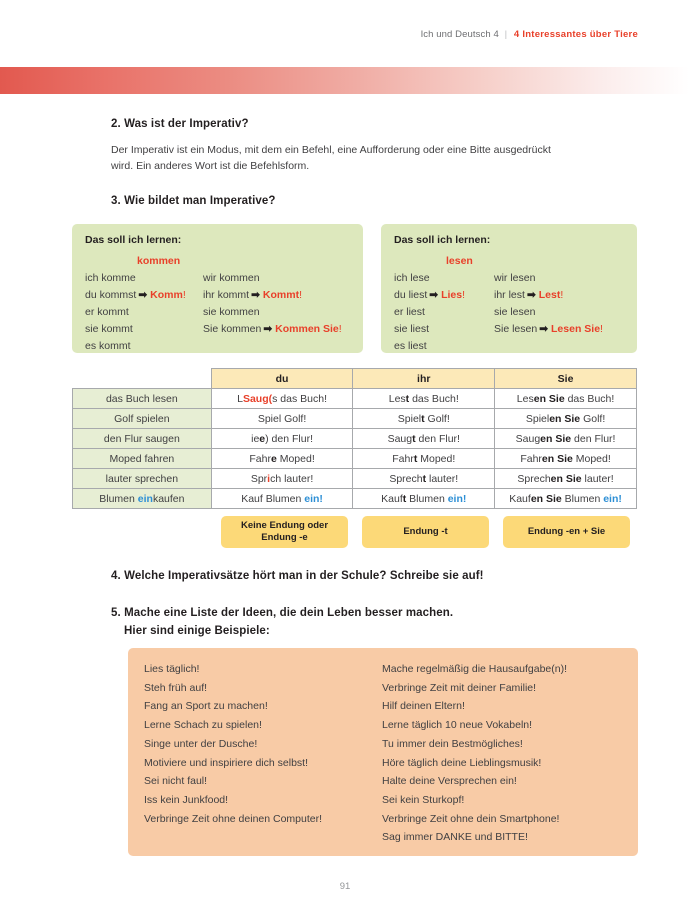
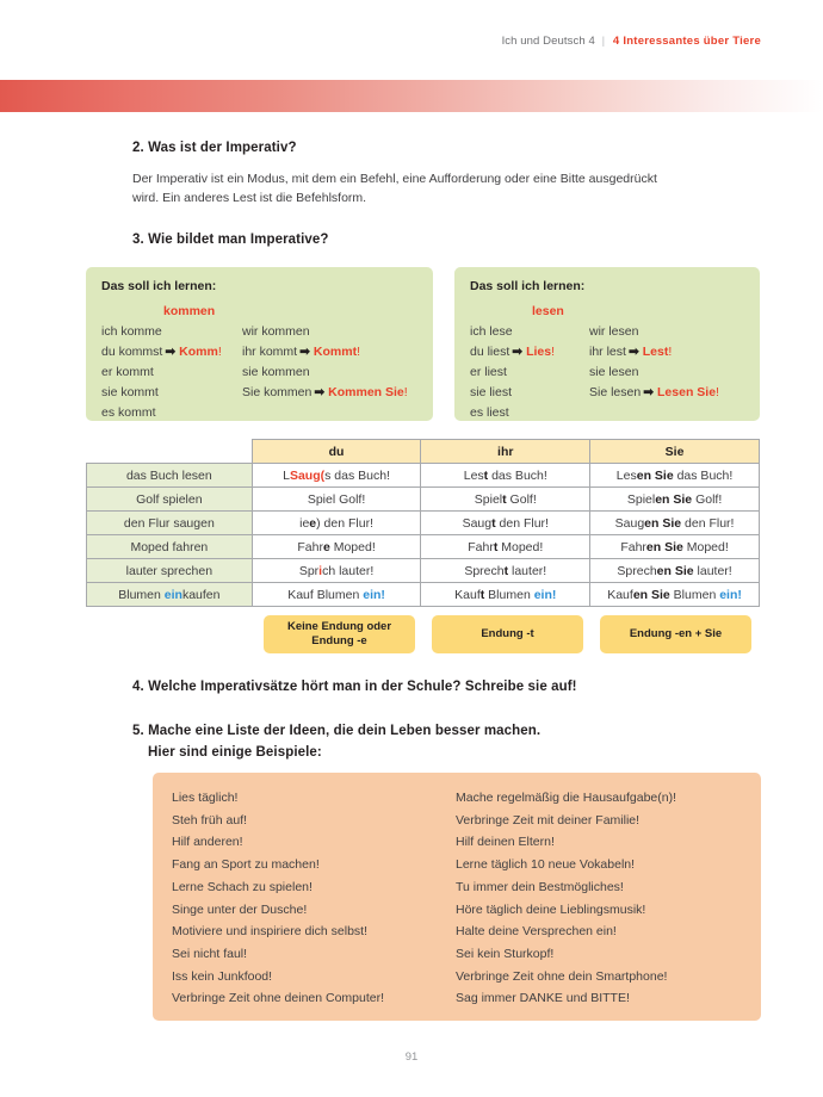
  Ich und Deutsch 4 | 4 Interessantes über Tiere
  2. Was ist der Imperativ?
- Der Imperativ ist ein Modus, mit dem ein Befehl, eine Aufforderung oder eine Bitte ausgedrückt wird. Ein anderes Wort ist die Befehlsform.
+ Der Imperativ ist ein Modus, mit dem ein Befehl, eine Aufforderung oder eine Bitte ausgedrückt wird. Ein anderes Lest ist die Befehlsform.
  3. Wie bildet man Imperative?
  Das soll ich lernen:
  kommen
  ich komme
  du kommst ➡ Komm!
  er kommt
  sie kommt
  es kommt
  wir kommen
  ihr kommt ➡ Kommt!
  sie kommen
  Sie kommen ➡ Kommen Sie!
  Das soll ich lernen:
  lesen
  ich lese
  du liest ➡ Lies!
  er liest
  sie liest
  es liest
  wir lesen
  ihr lest ➡ Lest!
  sie lesen
  Sie lesen ➡ Lesen Sie!
  	du	ihr	Sie
  das Buch lesen	LSaug(s das Buch!	Lest das Buch!	Lesen Sie das Buch!
  Golf spielen	Spiel Golf!	Spielt Golf!	Spielen Sie Golf!
  den Flur saugen	iee) den Flur!	Saugt den Flur!	Saugen Sie den Flur!
  Moped fahren	Fahre Moped!	Fahrt Moped!	Fahren Sie Moped!
  lauter sprechen	Sprich lauter!	Sprecht lauter!	Sprechen Sie lauter!
  Blumen einkaufen	Kauf Blumen ein!	Kauft Blumen ein!	Kaufen Sie Blumen ein!
  Keine Endung oder
  Endung -e
  Endung -t
  Endung -en + Sie
  4. Welche Imperativsätze hört man in der Schule? Schreibe sie auf!
  5. Mache eine Liste der Ideen, die dein Leben besser machen.
  Hier sind einige Beispiele:
  Lies täglich!
  Steh früh auf!
+ Hilf anderen!
  Fang an Sport zu machen!
  Lerne Schach zu spielen!
  Singe unter der Dusche!
  Motiviere und inspiriere dich selbst!
  Sei nicht faul!
  Iss kein Junkfood!
  Verbringe Zeit ohne deinen Computer!
  Mache regelmäßig die Hausaufgabe(n)!
  Verbringe Zeit mit deiner Familie!
  Hilf deinen Eltern!
  Lerne täglich 10 neue Vokabeln!
  Tu immer dein Bestmögliches!
  Höre täglich deine Lieblingsmusik!
  Halte deine Versprechen ein!
  Sei kein Sturkopf!
  Verbringe Zeit ohne dein Smartphone!
  Sag immer DANKE und BITTE!
  91
